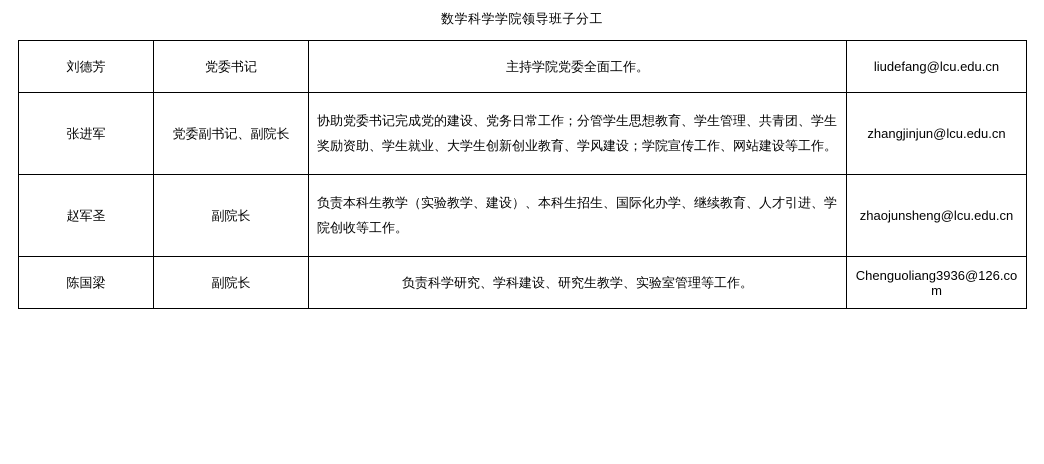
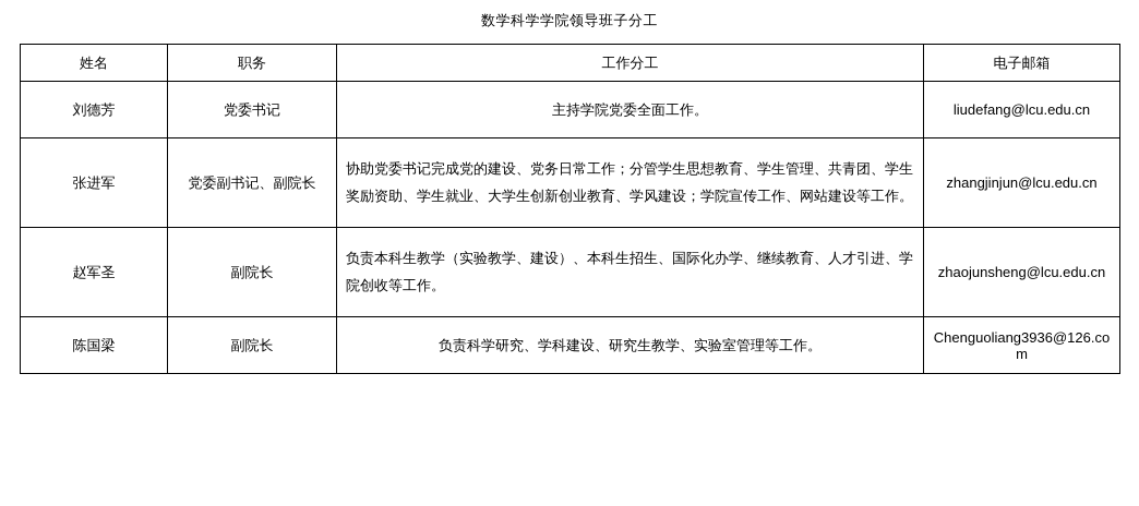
  数学科学学院领导班子分工
+ 姓名	职务	工作分工	电子邮箱
  刘德芳	党委书记	主持学院党委全面工作。	liudefang@lcu.edu.cn
  张进军	党委副书记、副院长	协助党委书记完成党的建设、党务日常工作；分管学生思想教育、学生管理、共青团、学生奖励资助、学生就业、大学生创新创业教育、学风建设；学院宣传工作、网站建设等工作。	zhangjinjun@lcu.edu.cn
  赵军圣	副院长	负责本科生教学（实验教学、建设）、本科生招生、国际化办学、继续教育、人才引进、学院创收等工作。	zhaojunsheng@lcu.edu.cn
  陈国梁	副院长	负责科学研究、学科建设、研究生教学、实验室管理等工作。	Chenguoliang3936@126.com
